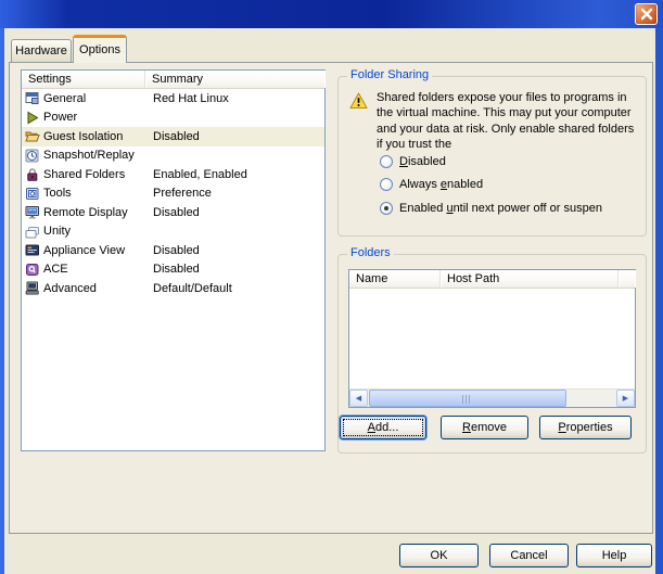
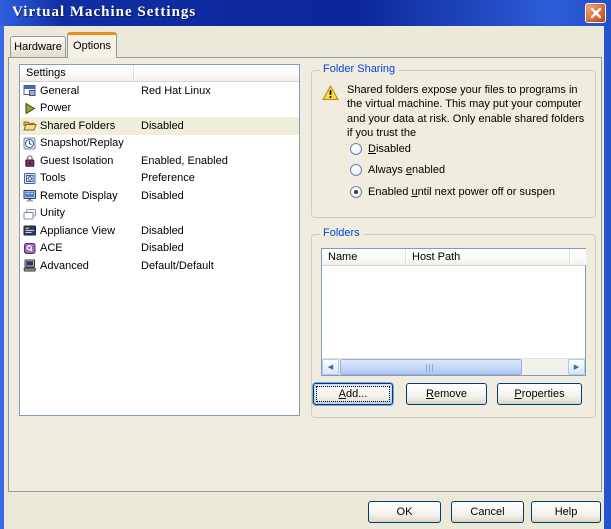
+ Virtual Machine Settings
  Hardware
  Options
  Settings
- Summary
  General
  Red Hat Linux
  Power
- Guest Isolation
+ Shared Folders
  Disabled
  Snapshot/Replay
- Shared Folders
+ Guest Isolation
  Enabled, Enabled
  Tools
  Preference
  Remote Display
  Disabled
  Unity
  Appliance View
  Disabled
  ACE
  Disabled
  Advanced
  Default/Default
  Folder Sharing
  Shared folders expose your files to programs in the virtual machine. This may put your computer and your data at risk. Only enable shared folders if you trust the
  Disabled
  Always enabled
  Enabled until next power off or suspen
  Folders
  Name
  Host Path
  Add...
  Remove
  Properties
  OK
  Cancel
  Help
